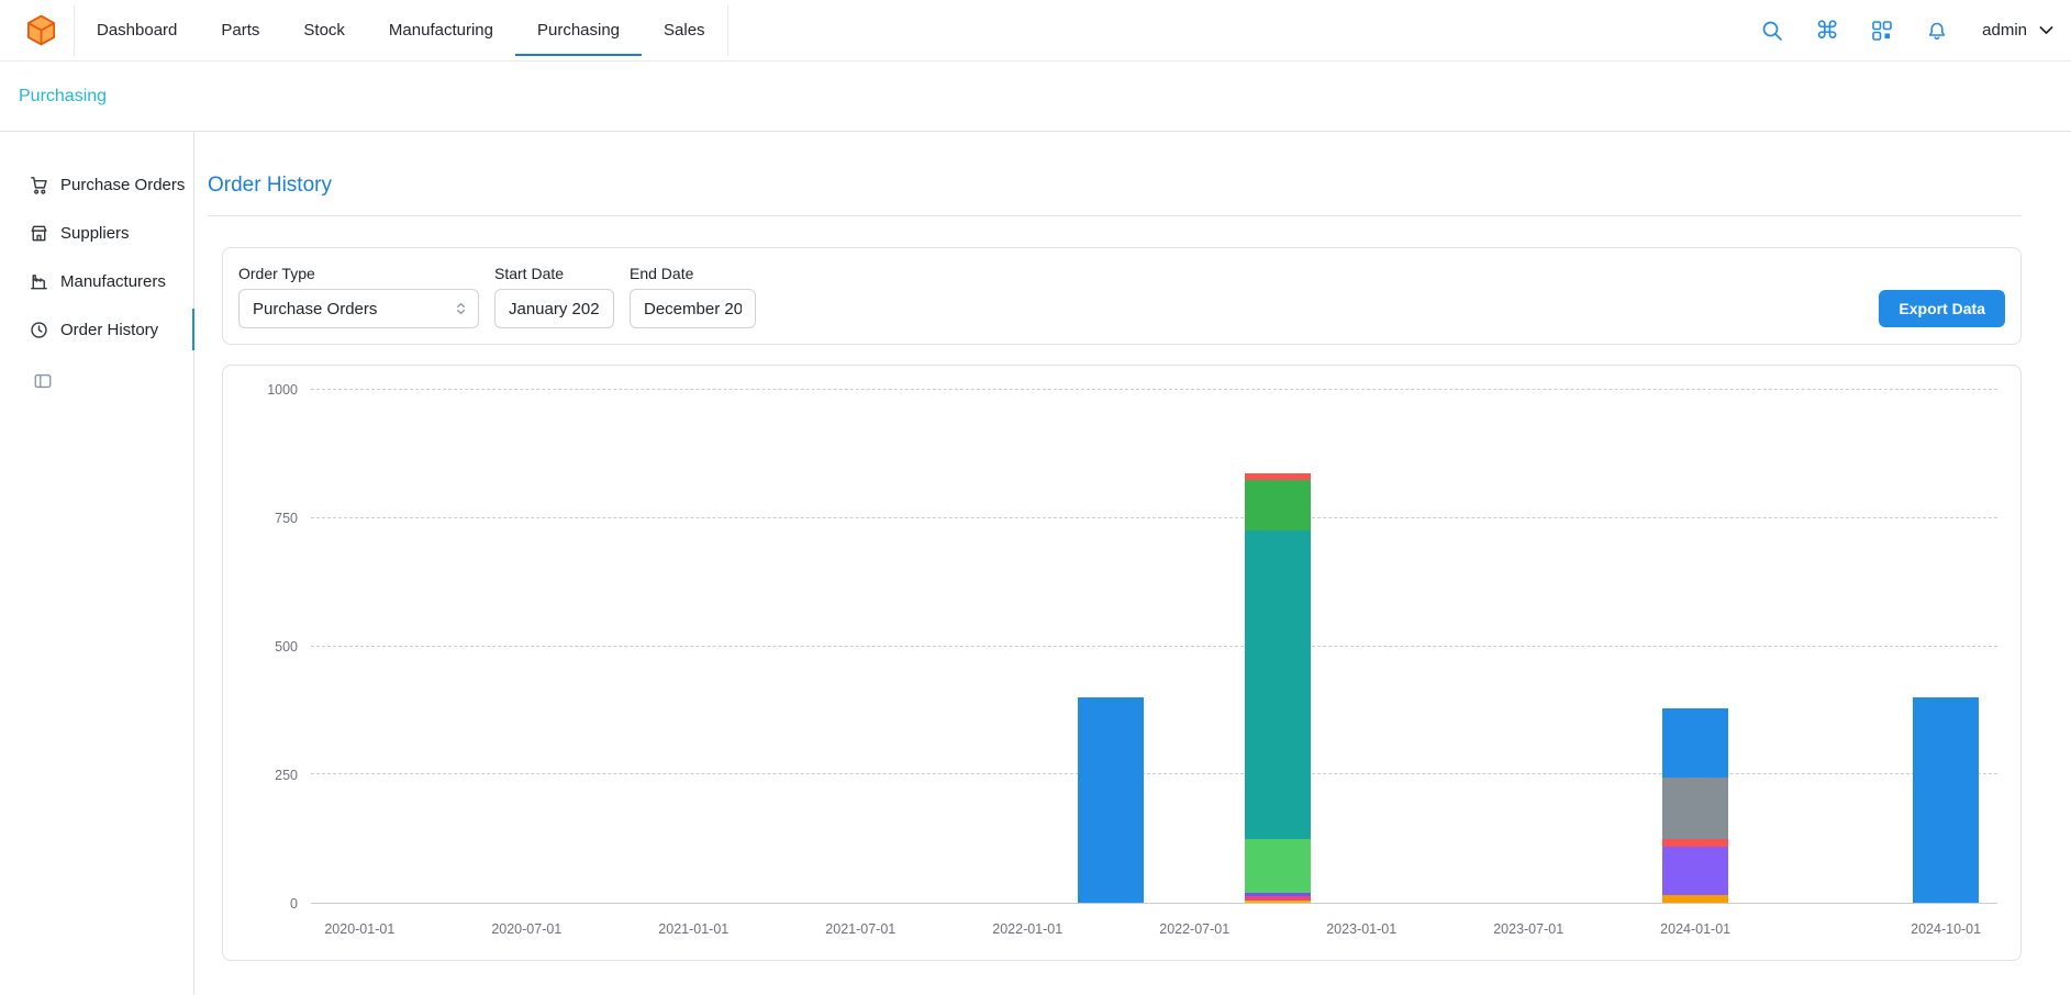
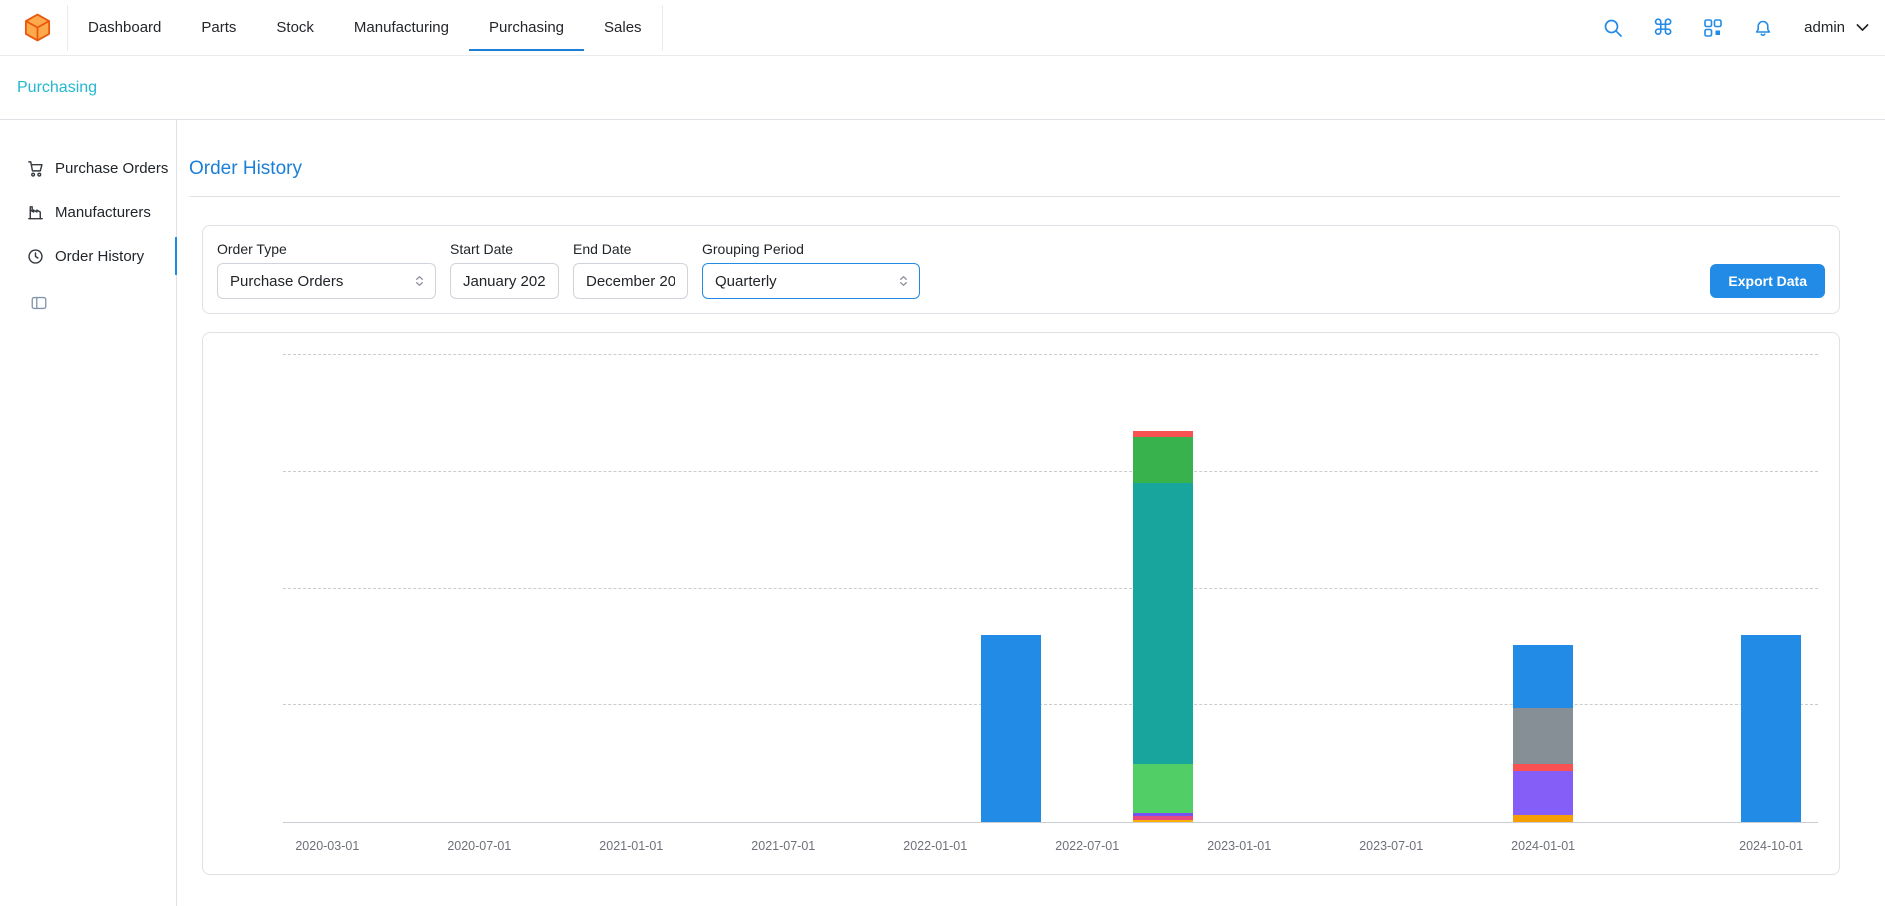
  Dashboard
  Parts
  Stock
  Manufacturing
  Purchasing
  Sales
  ⌘
  admin
  Purchasing
  Purchase Orders
- Suppliers
  Manufacturers
  Order History
  Order History
  Order Type
  Purchase Orders
  Start Date
  January 202
  End Date
  December 20
+ Grouping Period
+ Quarterly
  Export Data
- 0
- 250
- 500
- 750
- 1000
- 2020-01-01
+ 2020-03-01
  2020-07-01
  2021-01-01
  2021-07-01
  2022-01-01
  2022-07-01
  2023-01-01
  2023-07-01
  2024-01-01
  2024-10-01
